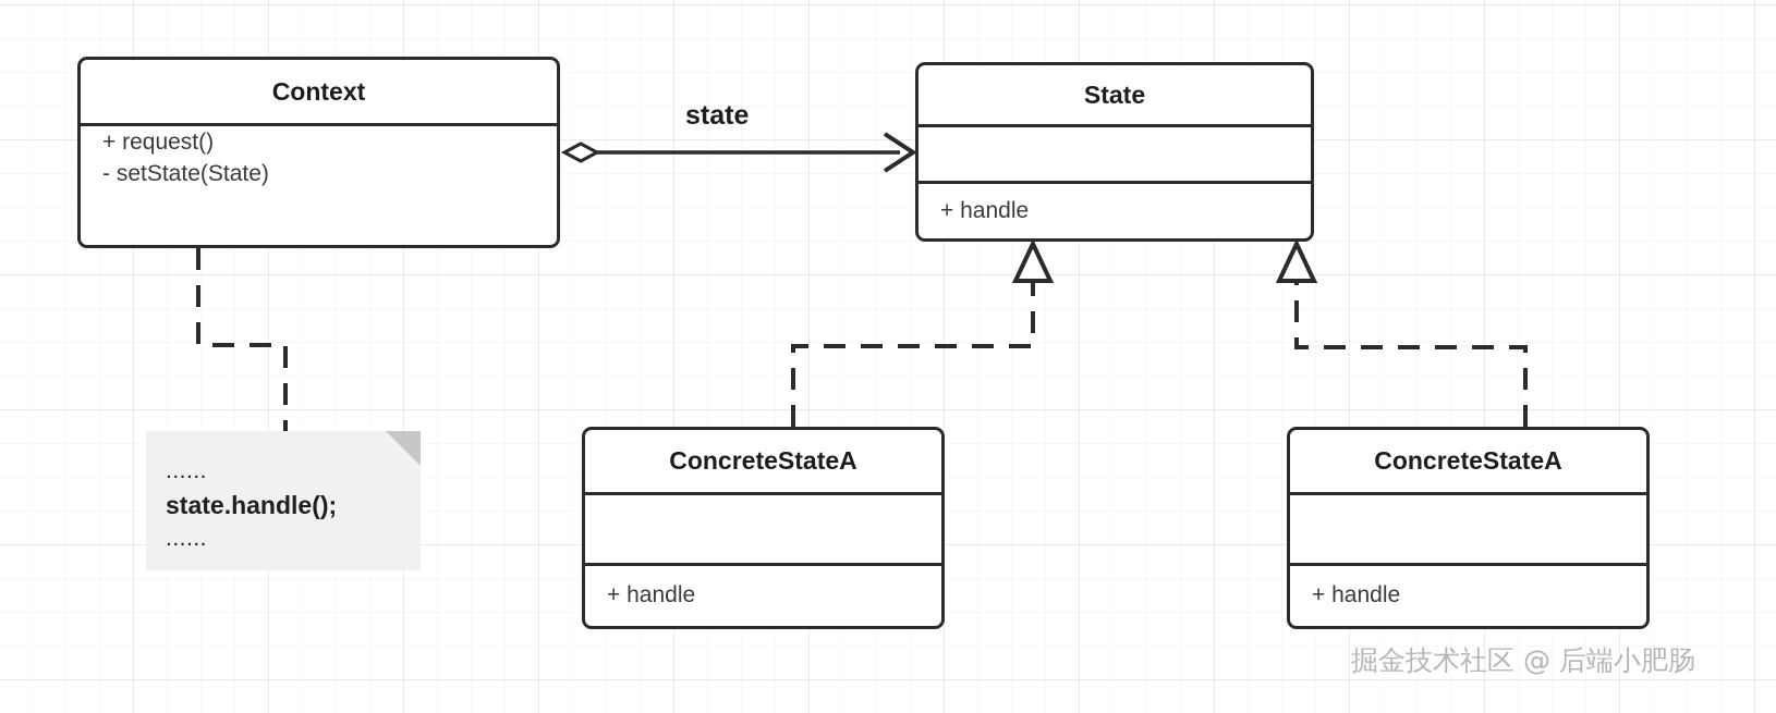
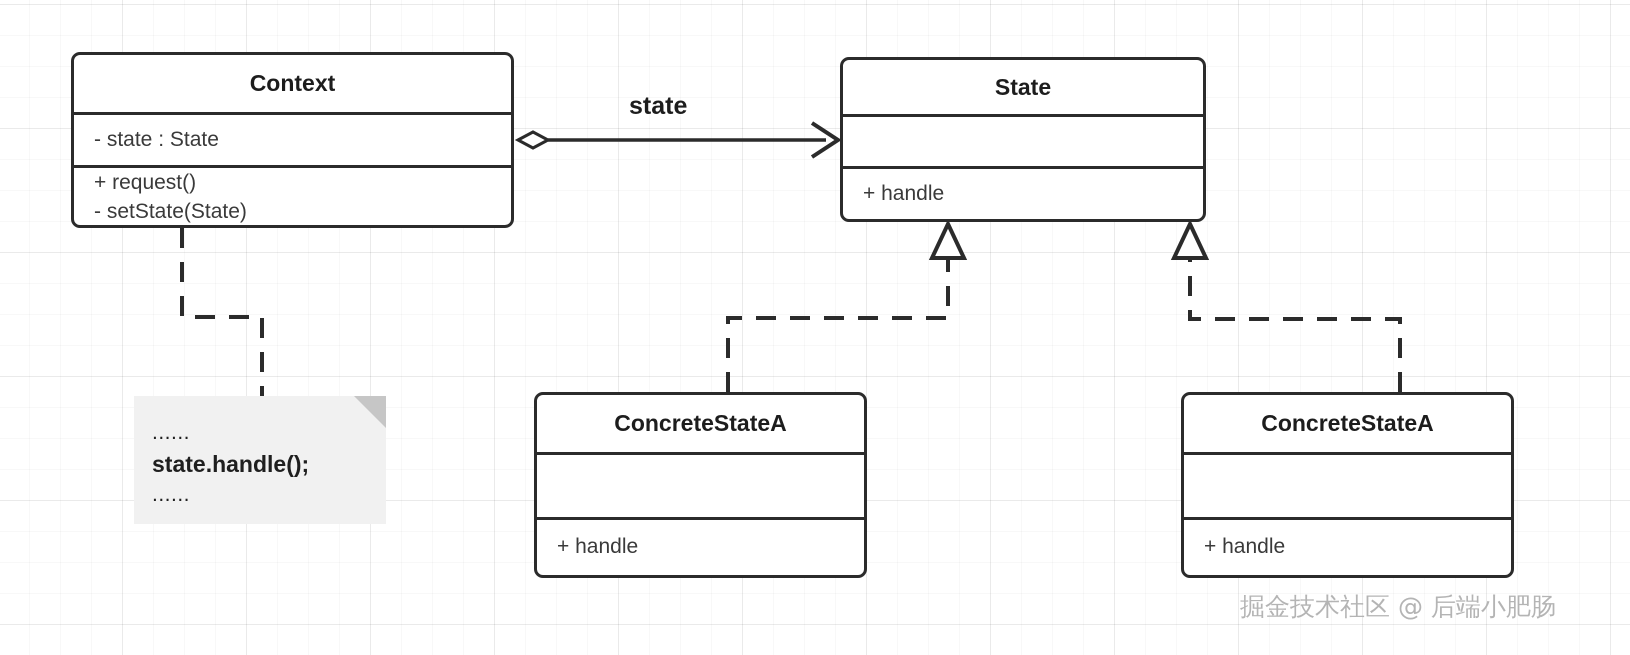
  Context
+ - state : State
  + request()
  - setState(State)
  State
  + handle
  ConcreteStateA
  + handle
  ConcreteStateA
  + handle
  state
  ......
  state.handle();
  ......
  掘金技术社区 @ 后端小肥肠
